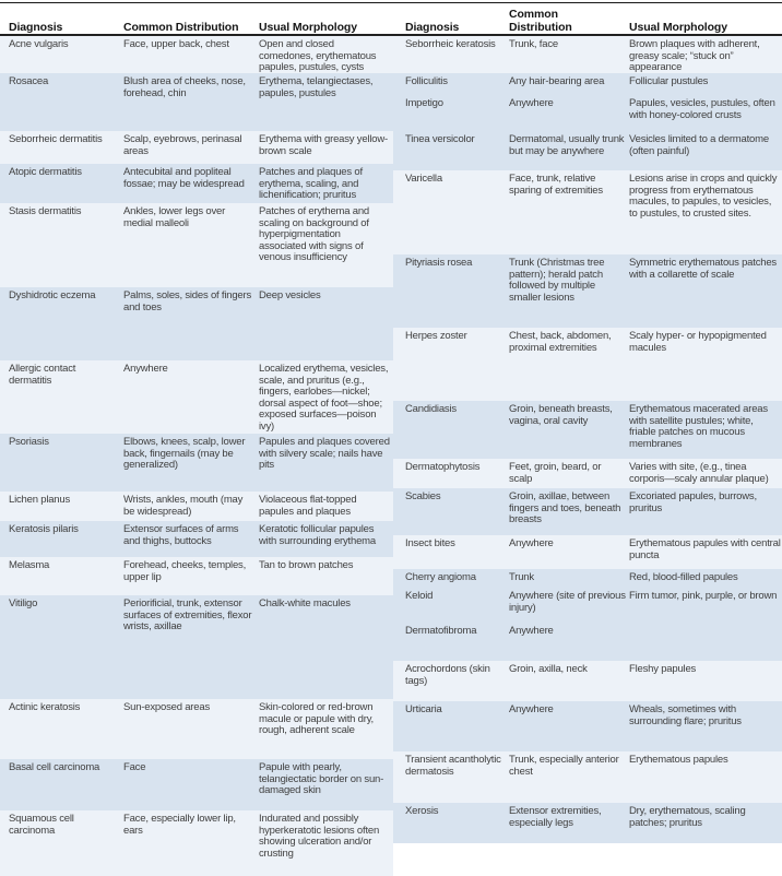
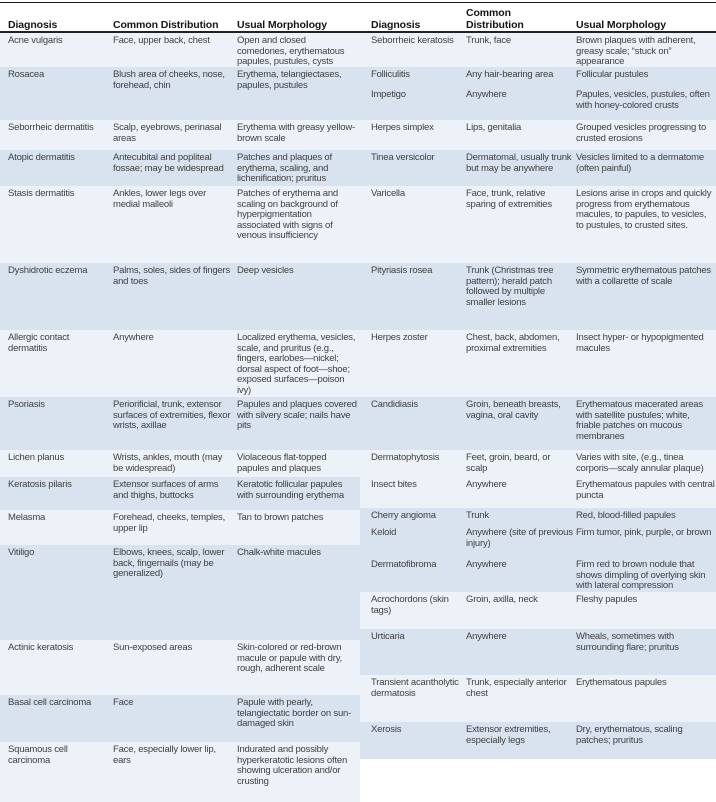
  Diagnosis
  Common Distribution
  Usual Morphology
  Diagnosis
  Common Distribution
  Usual Morphology
  Acne vulgaris
  Face, upper back, chest
  Open and closed comedones, erythematous papules, pustules, cysts
  Rosacea
  Blush area of cheeks, nose, forehead, chin
  Erythema, telangiectases, papules, pustules
  Seborrheic dermatitis
  Scalp, eyebrows, perinasal areas
  Erythema with greasy yellow-brown scale
  Atopic dermatitis
  Antecubital and popliteal fossae; may be widespread
  Patches and plaques of erythema, scaling, and lichenification; pruritus
  Stasis dermatitis
  Ankles, lower legs over medial malleoli
  Patches of erythema and scaling on background of hyperpigmentation associated with signs of venous insufficiency
  Dyshidrotic eczema
  Palms, soles, sides of fingers and toes
  Deep vesicles
  Allergic contact dermatitis
  Anywhere
  Localized erythema, vesicles, scale, and pruritus (e.g., fingers, earlobes—nickel; dorsal aspect of foot—shoe; exposed surfaces—poison ivy)
  Psoriasis
- Elbows, knees, scalp, lower back, fingernails (may be generalized)
+ Periorificial, trunk, extensor surfaces of extremities, flexor wrists, axillae
  Papules and plaques covered with silvery scale; nails have pits
  Lichen planus
  Wrists, ankles, mouth (may be widespread)
  Violaceous flat-topped papules and plaques
  Keratosis pilaris
  Extensor surfaces of arms and thighs, buttocks
  Keratotic follicular papules with surrounding erythema
  Melasma
  Forehead, cheeks, temples, upper lip
  Tan to brown patches
  Vitiligo
- Periorificial, trunk, extensor surfaces of extremities, flexor wrists, axillae
+ Elbows, knees, scalp, lower back, fingernails (may be generalized)
  Chalk-white macules
  Actinic keratosis
  Sun-exposed areas
  Skin-colored or red-brown macule or papule with dry, rough, adherent scale
  Basal cell carcinoma
  Face
  Papule with pearly, telangiectatic border on sun-damaged skin
  Squamous cell carcinoma
  Face, especially lower lip, ears
  Indurated and possibly hyperkeratotic lesions often showing ulceration and/or crusting
  Seborrheic keratosis
  Trunk, face
  Brown plaques with adherent, greasy scale; “stuck on” appearance
  Folliculitis
  Any hair-bearing area
  Follicular pustules
  Impetigo
  Anywhere
  Papules, vesicles, pustules, often with honey-colored crusts
+ Herpes simplex
+ Lips, genitalia
+ Grouped vesicles progressing to crusted erosions
  Tinea versicolor
  Dermatomal, usually trunk but may be anywhere
  Vesicles limited to a dermatome (often painful)
  Varicella
  Face, trunk, relative sparing of extremities
  Lesions arise in crops and quickly progress from erythematous macules, to papules, to vesicles, to pustules, to crusted sites.
  Pityriasis rosea
  Trunk (Christmas tree pattern); herald patch followed by multiple smaller lesions
  Symmetric erythematous patches with a collarette of scale
  Herpes zoster
  Chest, back, abdomen, proximal extremities
- Scaly hyper- or hypopigmented macules
+ Insect hyper- or hypopigmented macules
  Candidiasis
  Groin, beneath breasts, vagina, oral cavity
  Erythematous macerated areas with satellite pustules; white, friable patches on mucous membranes
  Dermatophytosis
  Feet, groin, beard, or scalp
  Varies with site, (e.g., tinea corporis—scaly annular plaque)
- Scabies
- Groin, axillae, between fingers and toes, beneath breasts
- Excoriated papules, burrows, pruritus
  Insect bites
  Anywhere
  Erythematous papules with central puncta
  Cherry angioma
  Trunk
  Red, blood-filled papules
  Keloid
  Anywhere (site of previous injury)
  Firm tumor, pink, purple, or brown
  Dermatofibroma
  Anywhere
+ Firm red to brown nodule that shows dimpling of overlying skin with lateral compression
  Acrochordons (skin tags)
  Groin, axilla, neck
  Fleshy papules
  Urticaria
  Anywhere
  Wheals, sometimes with surrounding flare; pruritus
  Transient acantholytic dermatosis
  Trunk, especially anterior chest
  Erythematous papules
  Xerosis
  Extensor extremities, especially legs
  Dry, erythematous, scaling patches; pruritus
